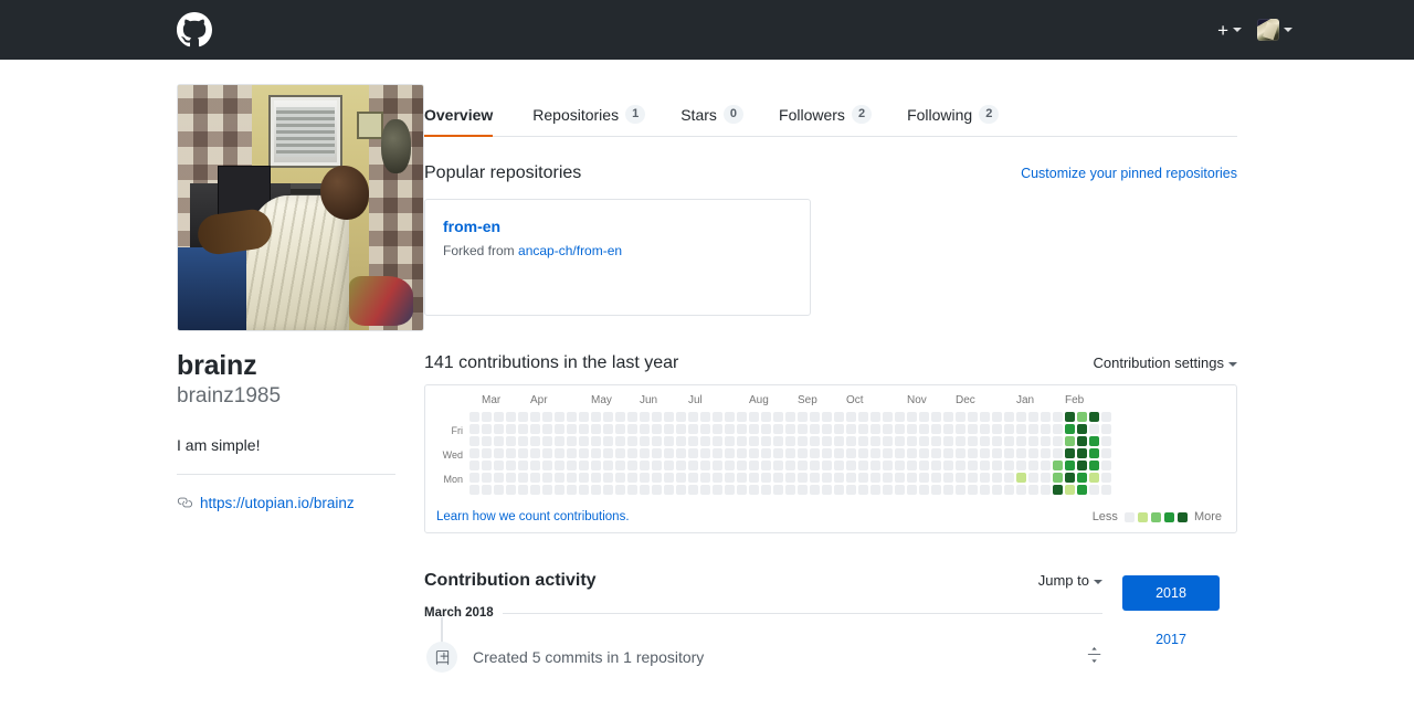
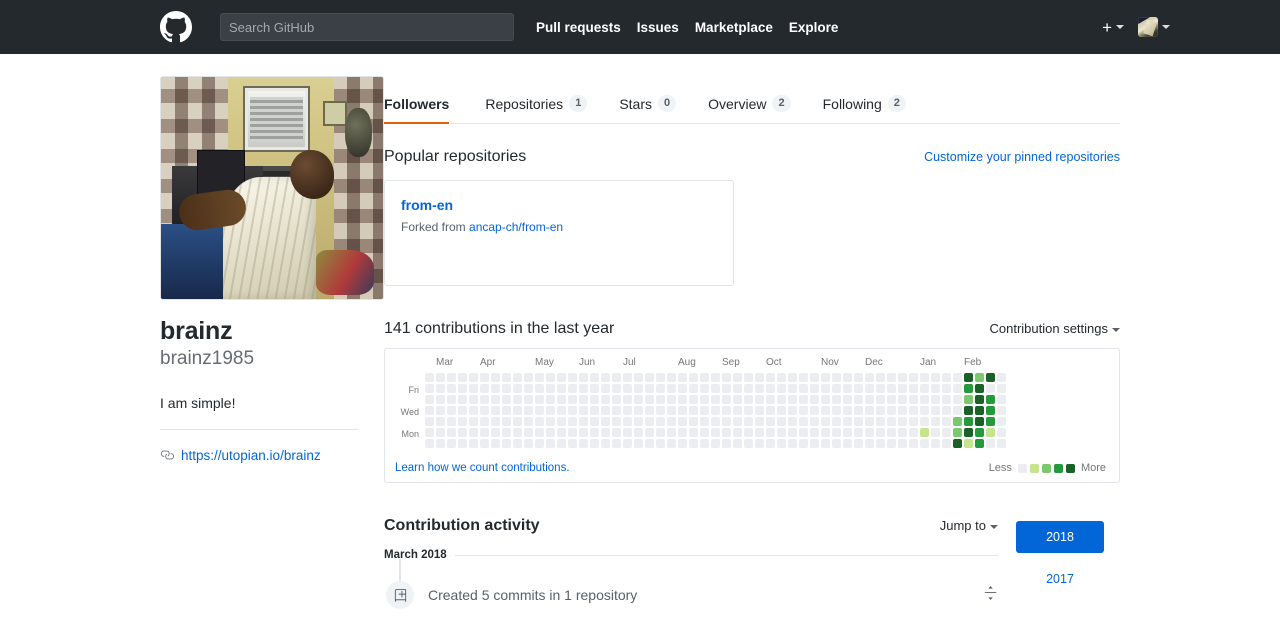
+ Search GitHub
+ Pull requests
+ Issues
+ Marketplace
+ Explore
  +
  brainz
  brainz1985
  I am simple!
  https://utopian.io/brainz
- Overview
+ Followers
  Repositories
  1
  Stars
  0
- Followers
+ Overview
  2
  Following
  2
  Popular repositories
  Customize your pinned repositories
  from-en
  Forked from ancap-ch/from-en
  141 contributions in the last year
  Contribution settings
  Mar
  Apr
  May
  Jun
  Jul
  Aug
  Sep
  Oct
  Nov
  Dec
  Jan
  Feb
  Fri
  Wed
  Mon
  Learn how we count contributions.
  Less
  More
  Contribution activity
  Jump to
  March 2018
  Created 5 commits in 1 repository
  2018
  2017
